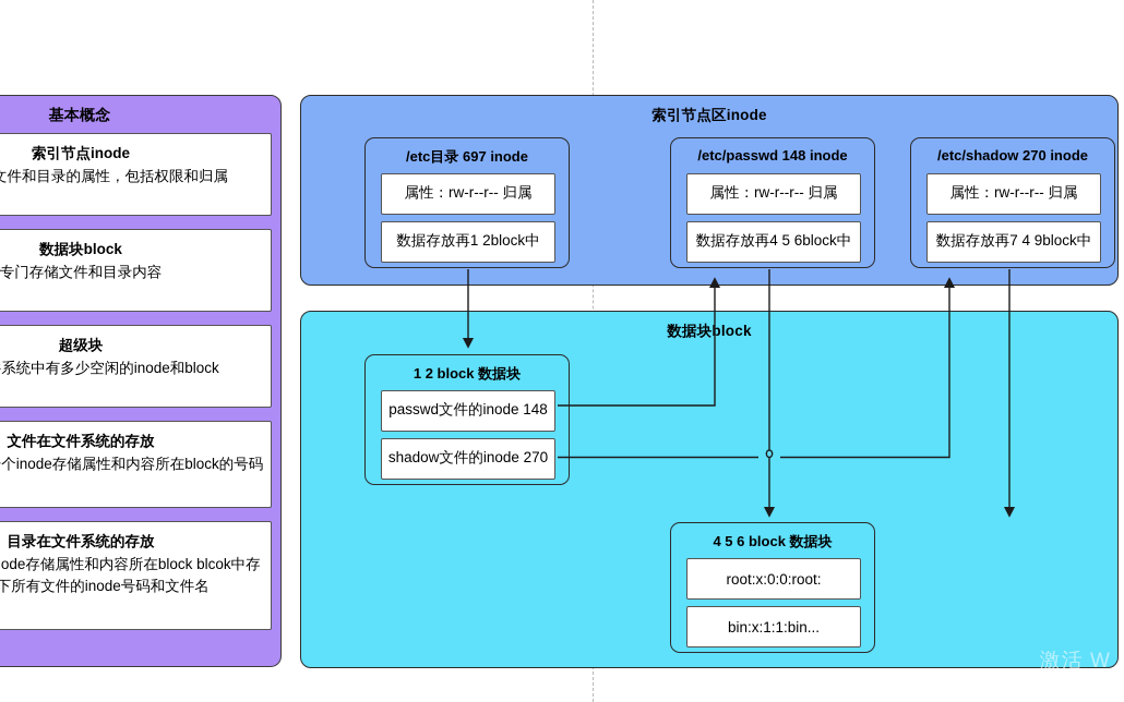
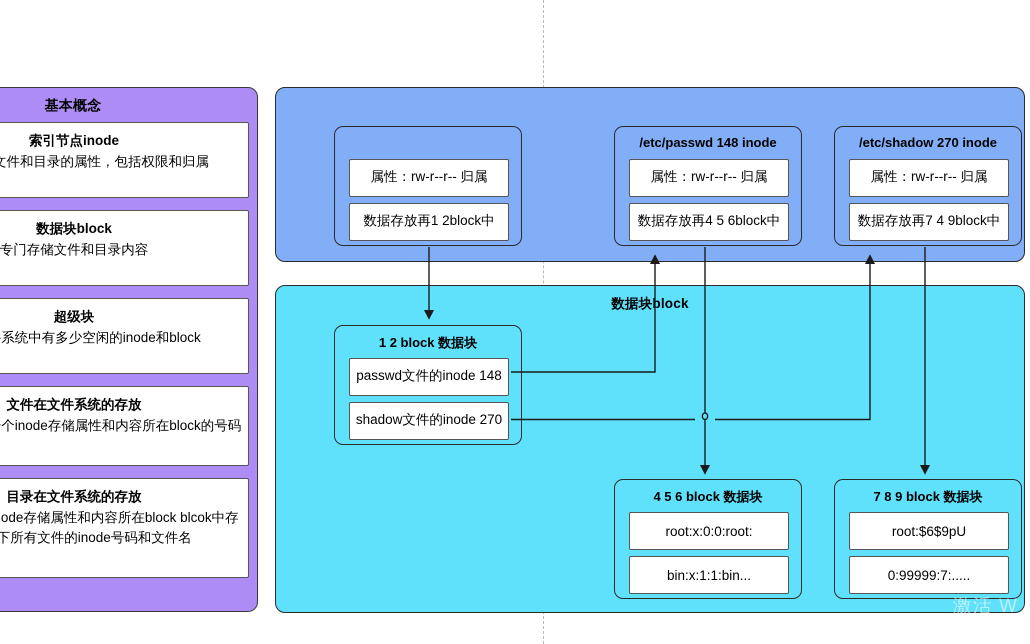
  基本概念
  索引节点inode
  件和目录的属性，包括权限和归属
  数据块block
  专门存储文件和目录内容
  超级块
  系统中有多少空闲的inode和block
  文件在文件系统的存放
  个inode存储属性和内容所在block的号码
  目录在文件系统的存放
  ode存储属性和内容所在block blcok中存下所有文件的inode号码和文件名
- 索引节点区inode
- /etc目录 697 inode
  属性：rw-r--r-- 归属
  数据存放再1 2block中
  /etc/passwd 148 inode
  属性：rw-r--r-- 归属
  数据存放再4 5 6block中
  /etc/shadow 270 inode
  属性：rw-r--r-- 归属
  数据存放再7 4 9block中
  数据块block
  1 2 block 数据块
  passwd文件的inode 148
  shadow文件的inode 270
  4 5 6 block 数据块
  root:x:0:0:root:
  bin:x:1:1:bin...
+ 7 8 9 block 数据块
+ root:$6$9pU
+ 0:99999:7:.....
  激活 W
